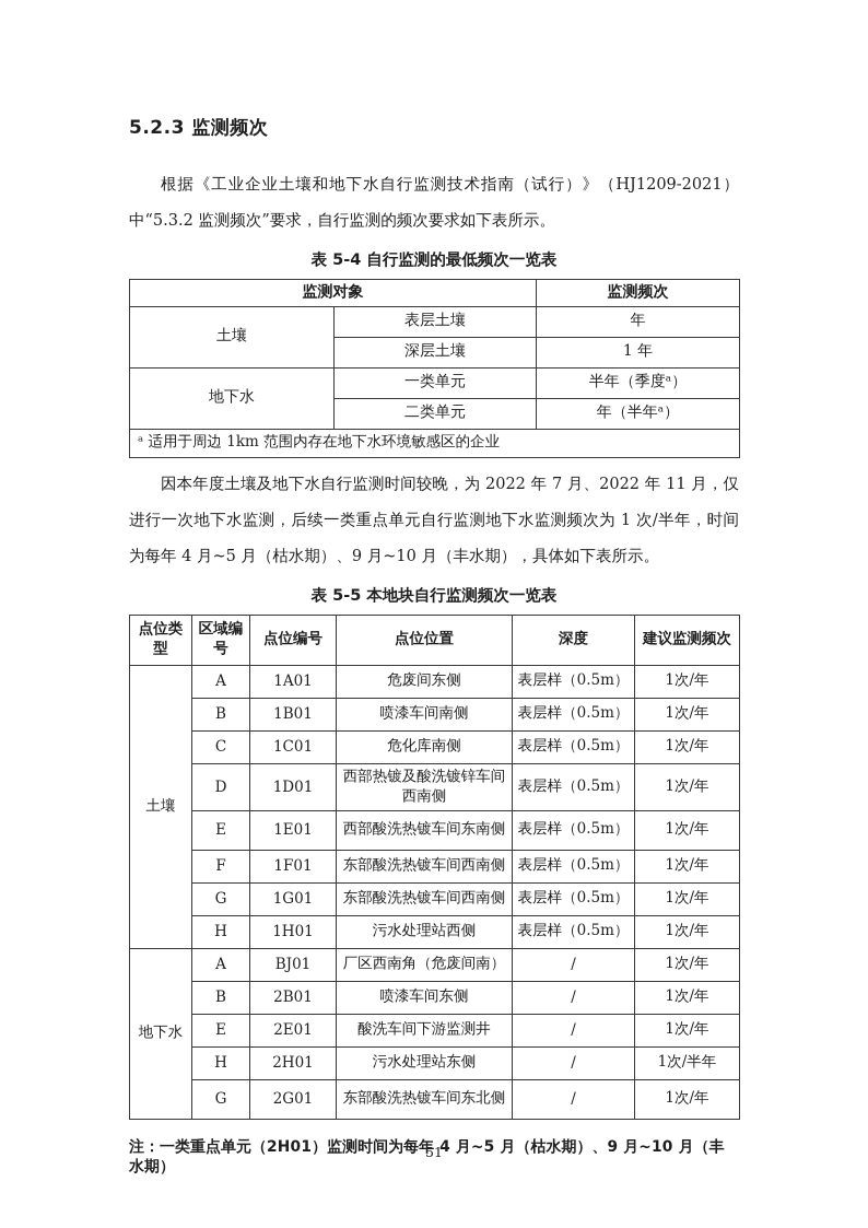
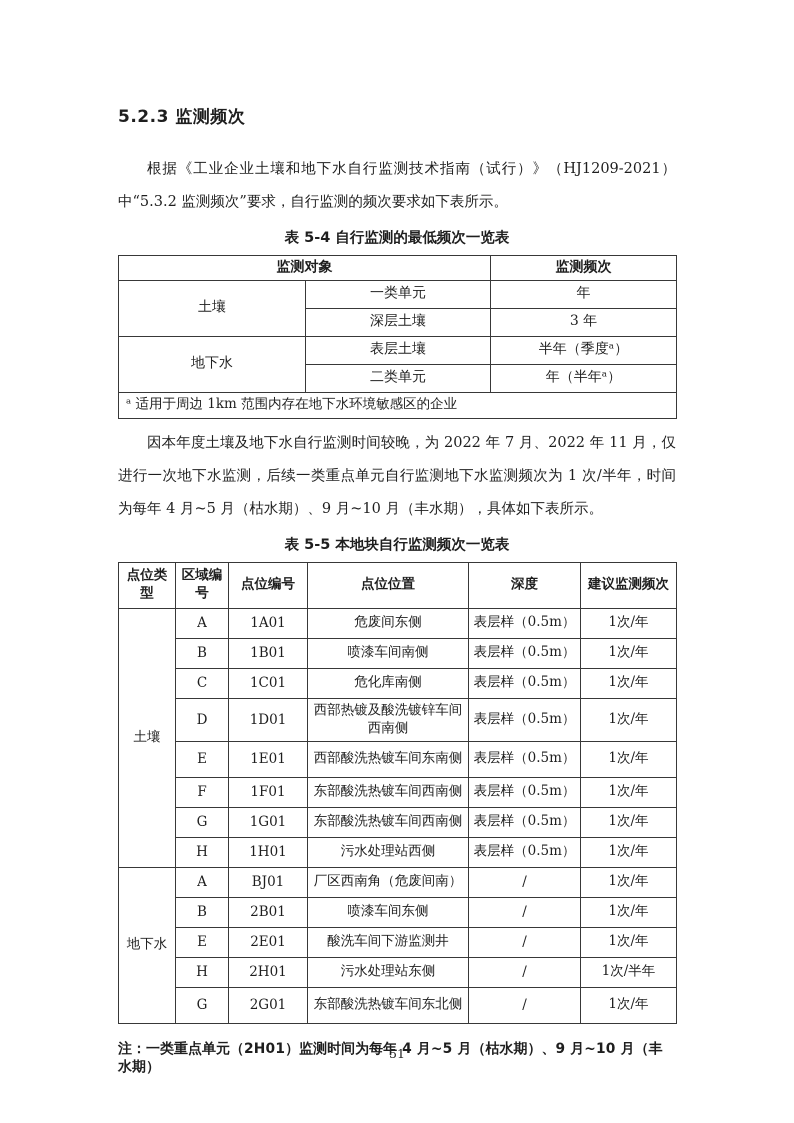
  5.2.3 监测频次
  根据《工业企业土壤和地下水自行监测技术指南（试行）》（HJ1209-2021）中“5.3.2 监测频次”要求，自行监测的频次要求如下表所示。
  表 5-4 自行监测的最低频次一览表
  监测对象	监测频次
- 土壤	表层土壤	年
+ 土壤	一类单元	年
- 深层土壤	1 年
+ 深层土壤	3 年
- 地下水	一类单元	半年（季度ᵃ）
+ 地下水	表层土壤	半年（季度ᵃ）
  二类单元	年（半年ᵃ）
  ᵃ 适用于周边 1km 范围内存在地下水环境敏感区的企业
  因本年度土壤及地下水自行监测时间较晚，为 2022 年 7 月、2022 年 11 月，仅进行一次地下水监测，后续一类重点单元自行监测地下水监测频次为 1 次/半年，时间为每年 4 月~5 月（枯水期）、9 月~10 月（丰水期），具体如下表所示。
  表 5-5 本地块自行监测频次一览表
  点位类型	区域编号	点位编号	点位位置	深度	建议监测频次
  土壤	A	1A01	危废间东侧	表层样（0.5m）	1次/年
  B	1B01	喷漆车间南侧	表层样（0.5m）	1次/年
  C	1C01	危化库南侧	表层样（0.5m）	1次/年
  D	1D01	西部热镀及酸洗镀锌车间西南侧	表层样（0.5m）	1次/年
  E	1E01	西部酸洗热镀车间东南侧	表层样（0.5m）	1次/年
  F	1F01	东部酸洗热镀车间西南侧	表层样（0.5m）	1次/年
  G	1G01	东部酸洗热镀车间西南侧	表层样（0.5m）	1次/年
  H	1H01	污水处理站西侧	表层样（0.5m）	1次/年
  地下水	A	BJ01	厂区西南角（危废间南）	/	1次/年
  B	2B01	喷漆车间东侧	/	1次/年
  E	2E01	酸洗车间下游监测井	/	1次/年
  H	2H01	污水处理站东侧	/	1次/半年
  G	2G01	东部酸洗热镀车间东北侧	/	1次/年
  注：一类重点单元（2H01）监测时间为每年 4 月~5 月（枯水期）、9 月~10 月（丰水期）
  51
